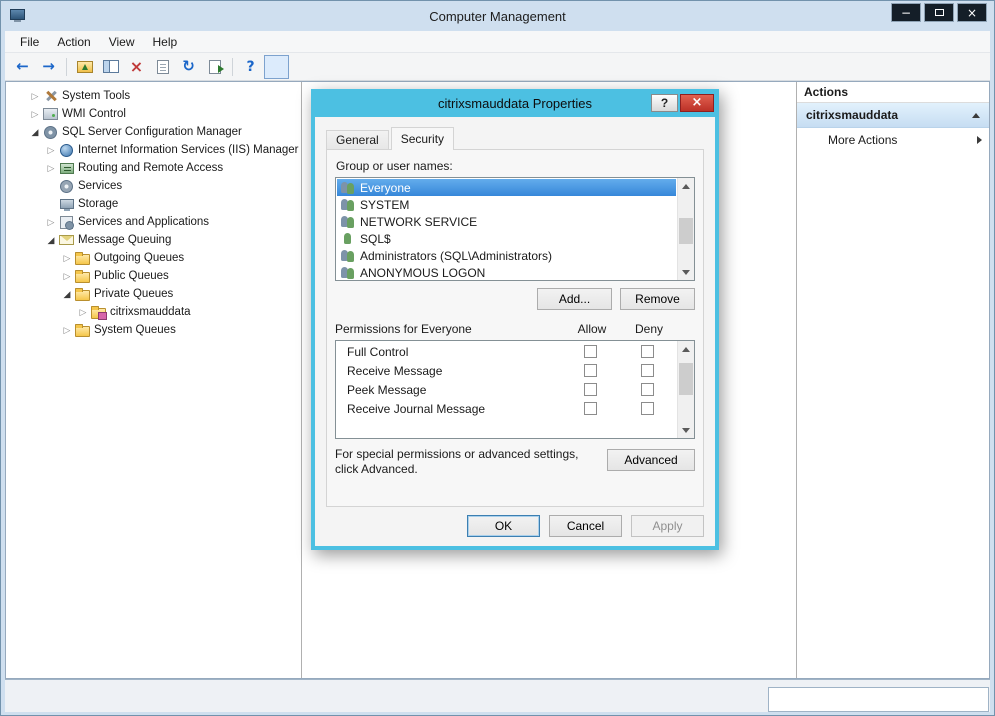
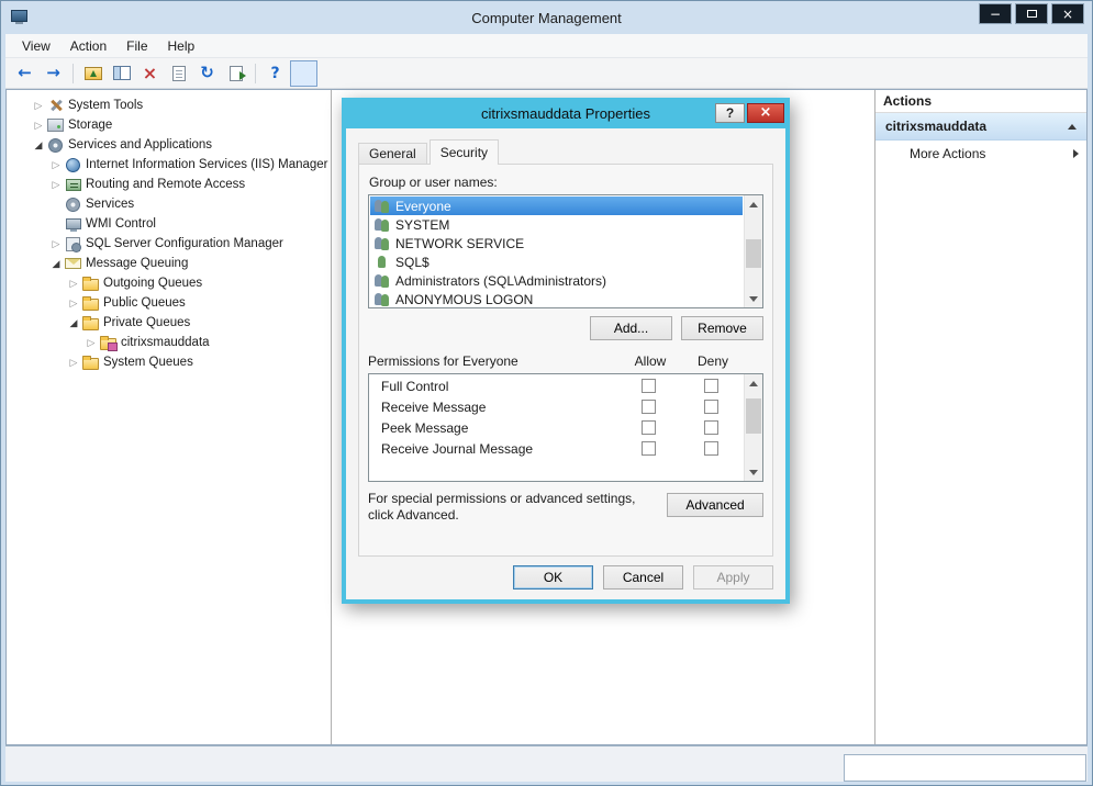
  Computer Management
  −
  ×
- File
+ View
  Action
- View
+ File
  Help
  ←
  →
  ×
  ↻
  ?
  System Tools
- WMI Control
+ Storage
- SQL Server Configuration Manager
+ Services and Applications
  Internet Information Services (IIS) Manager
  Routing and Remote Access
  Services
- Storage
+ WMI Control
- Services and Applications
+ SQL Server Configuration Manager
  Message Queuing
  Outgoing Queues
  Public Queues
  Private Queues
  citrixsmauddata
  System Queues
  Actions
  citrixsmauddata
  More Actions
  citrixsmauddata Properties
  ?
  ×
  General
  Security
  Group or user names:
  Everyone
  SYSTEM
  NETWORK SERVICE
  SQL$
  Administrators (SQL\Administrators)
  ANONYMOUS LOGON
  Add...
  Remove
  Permissions for Everyone
  Allow
  Deny
  Full Control
  Receive Message
  Peek Message
  Receive Journal Message
  For special permissions or advanced settings, click Advanced.
  Advanced
  OK
  Cancel
  Apply
